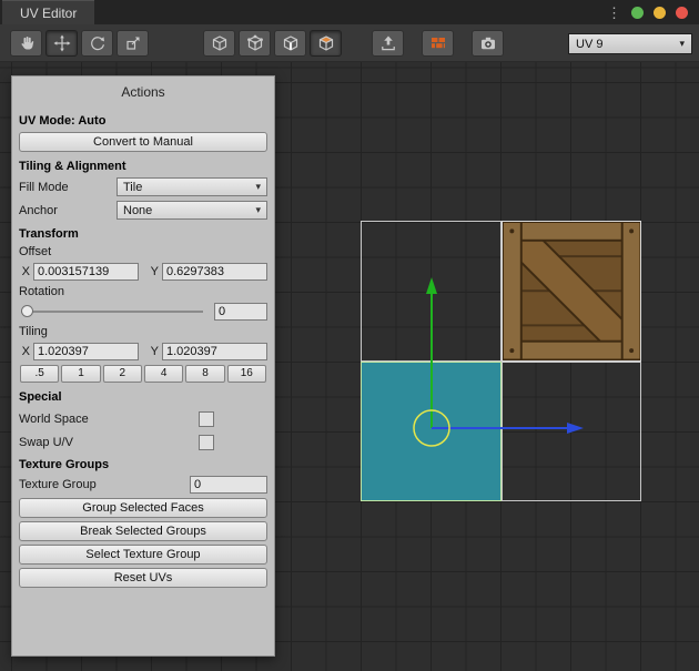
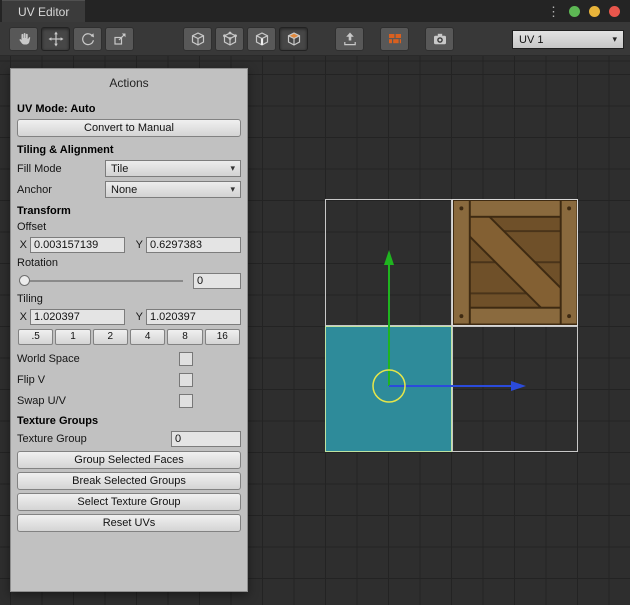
  UV Editor
  ⋮
- UV 9
+ UV 1
  ▾
  Actions
  UV Mode: Auto
  Convert to Manual
  Tiling & Alignment
  Fill Mode
  Tile
  ▾
  Anchor
  None
  ▾
  Transform
  Offset
  X
  0.003157139
  Y
  0.6297383
  Rotation
  0
  Tiling
  X
  1.020397
  Y
  1.020397
  .5
  1
  2
  4
  8
  16
- Special
  World Space
+ Flip V
  Swap U/V
  Texture Groups
  Texture Group
  0
  Group Selected Faces
  Break Selected Groups
  Select Texture Group
  Reset UVs
